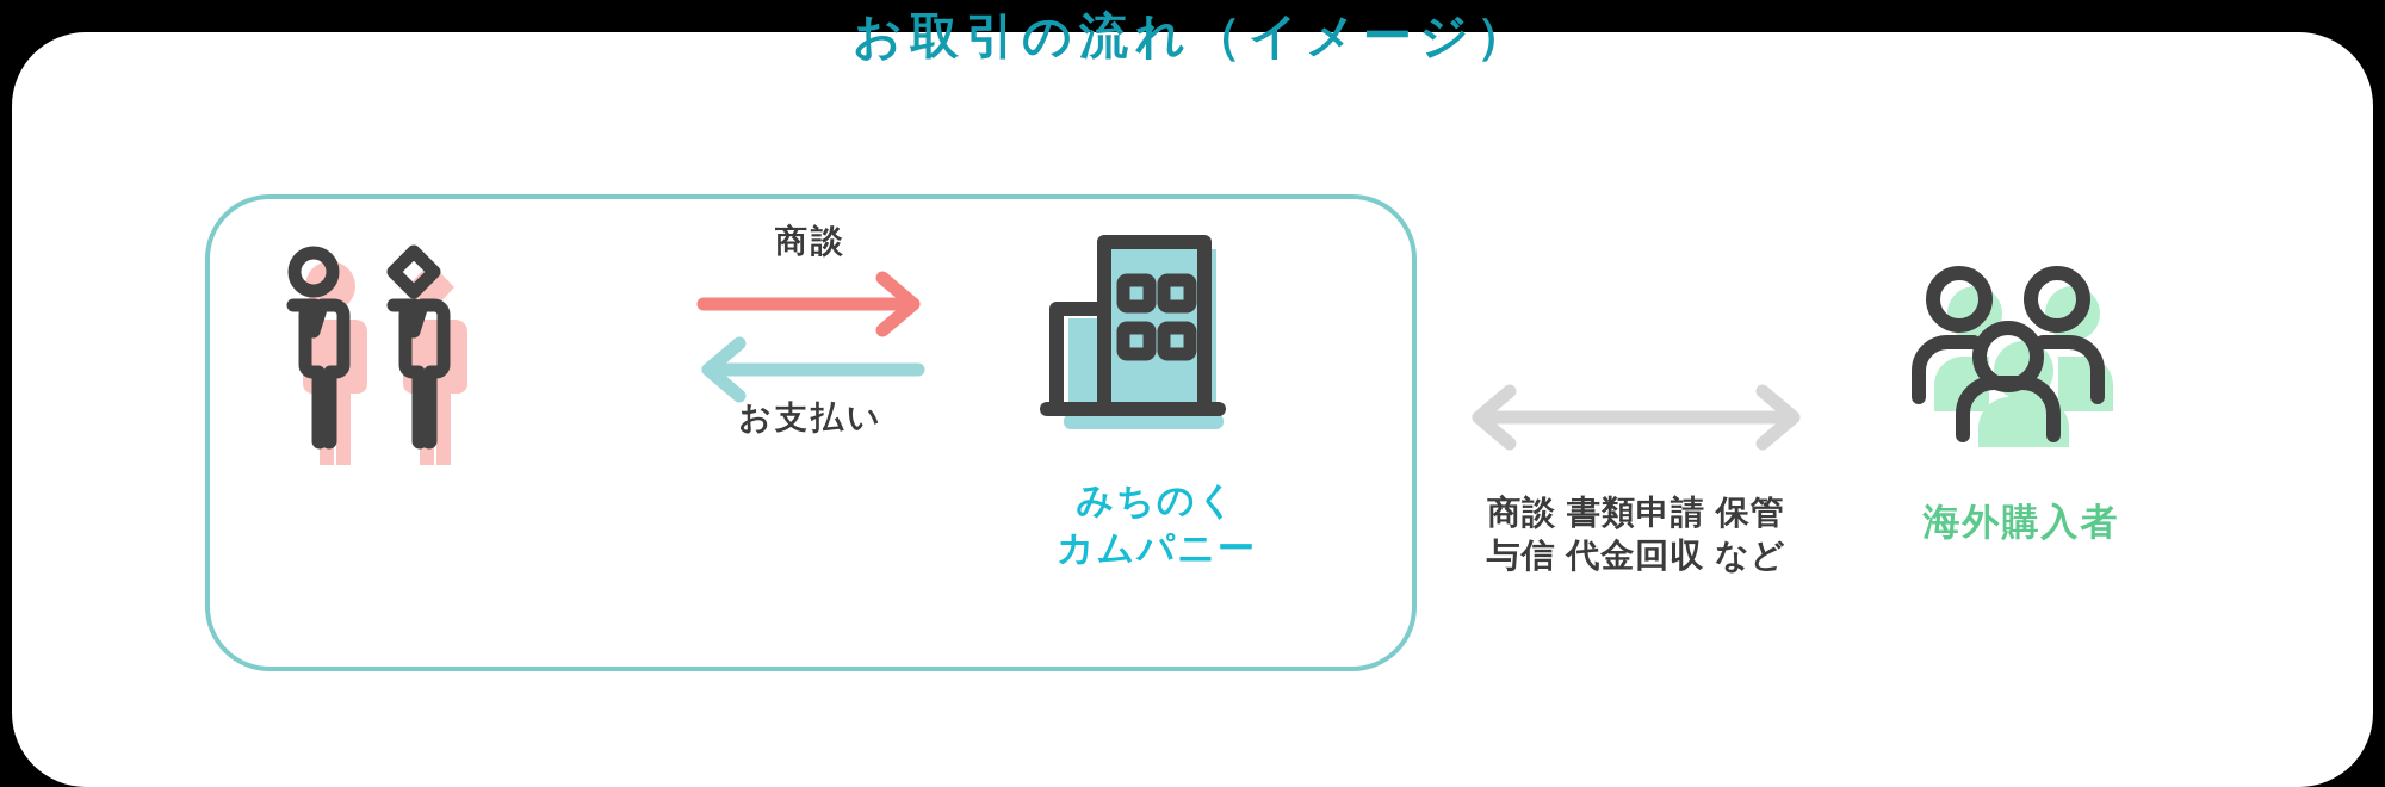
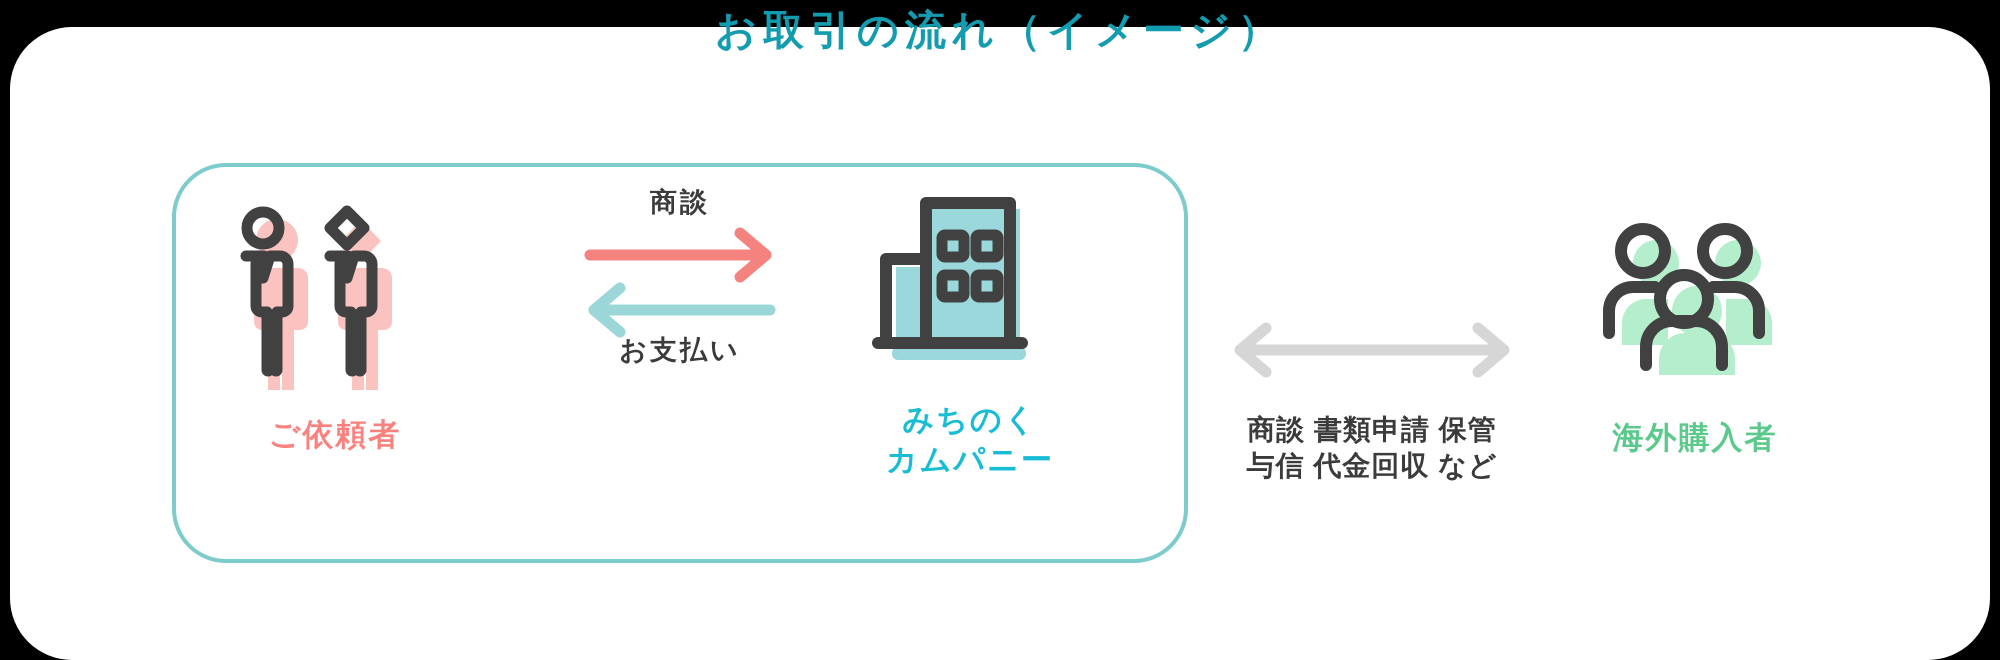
  お取引の流れ（イメージ）
+ ご依頼者
  商談
  お支払い
  みちのく
  カムパニー
  商談 書類申請 保管
  与信 代金回収 など
  海外購入者
